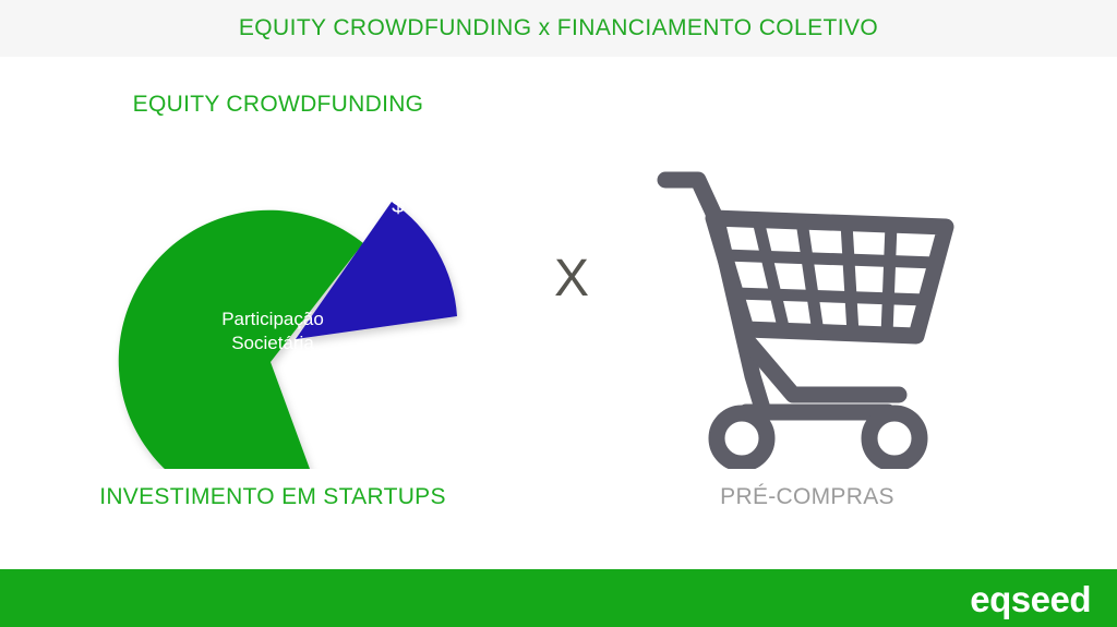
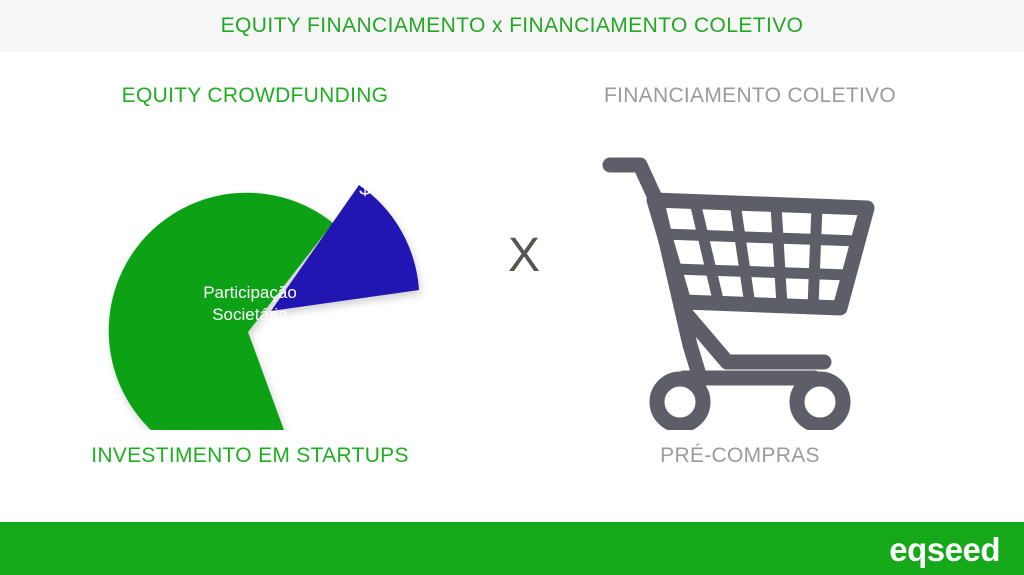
- EQUITY CROWDFUNDING x FINANCIAMENTO COLETIVO
+ EQUITY FINANCIAMENTO x FINANCIAMENTO COLETIVO
  EQUITY CROWDFUNDING
+ FINANCIAMENTO COLETIVO
  Participação
  Societária
  $
  X
  INVESTIMENTO EM STARTUPS
  PRÉ-COMPRAS
  eqseed
